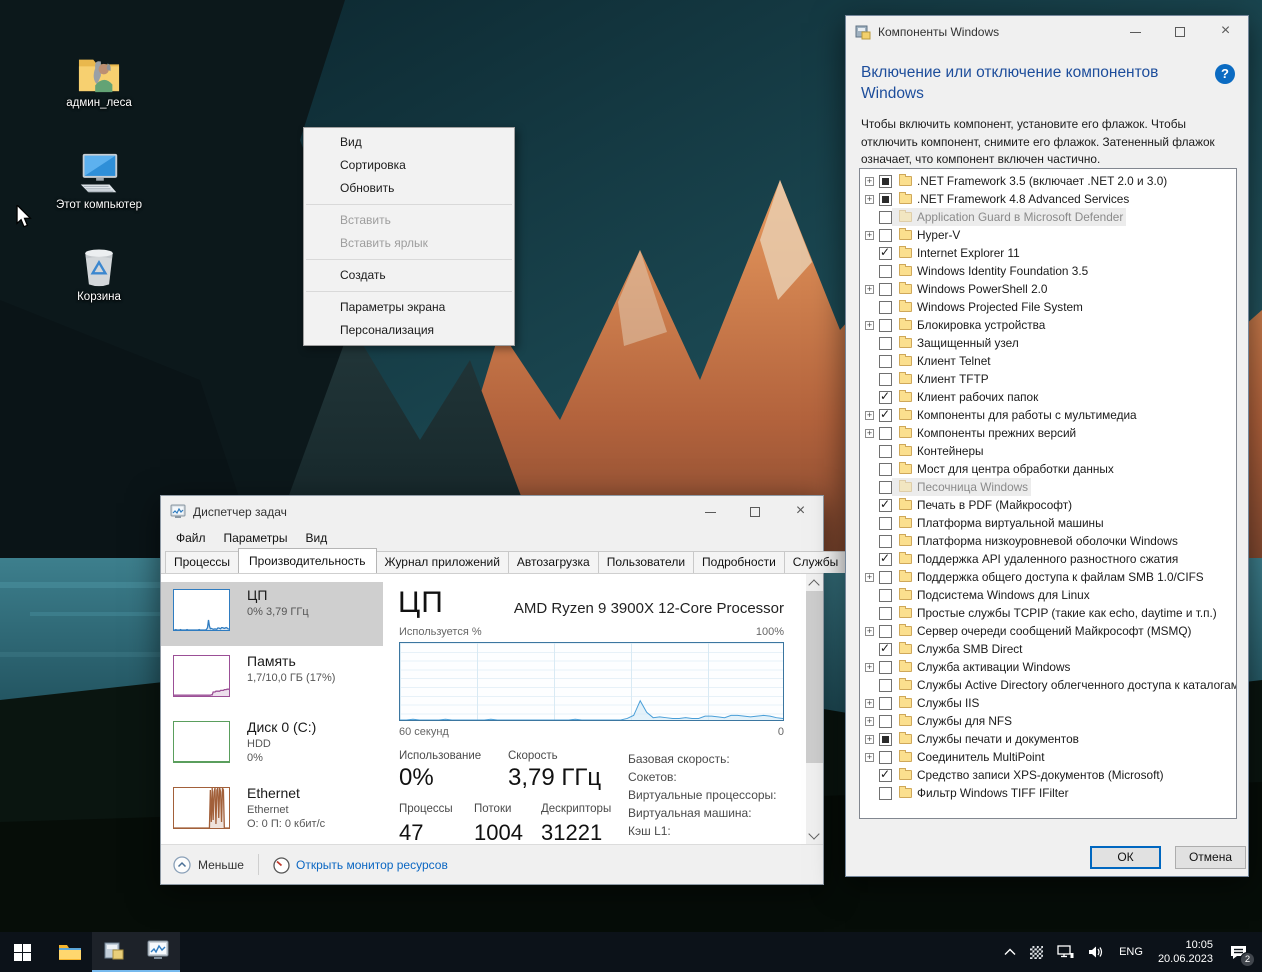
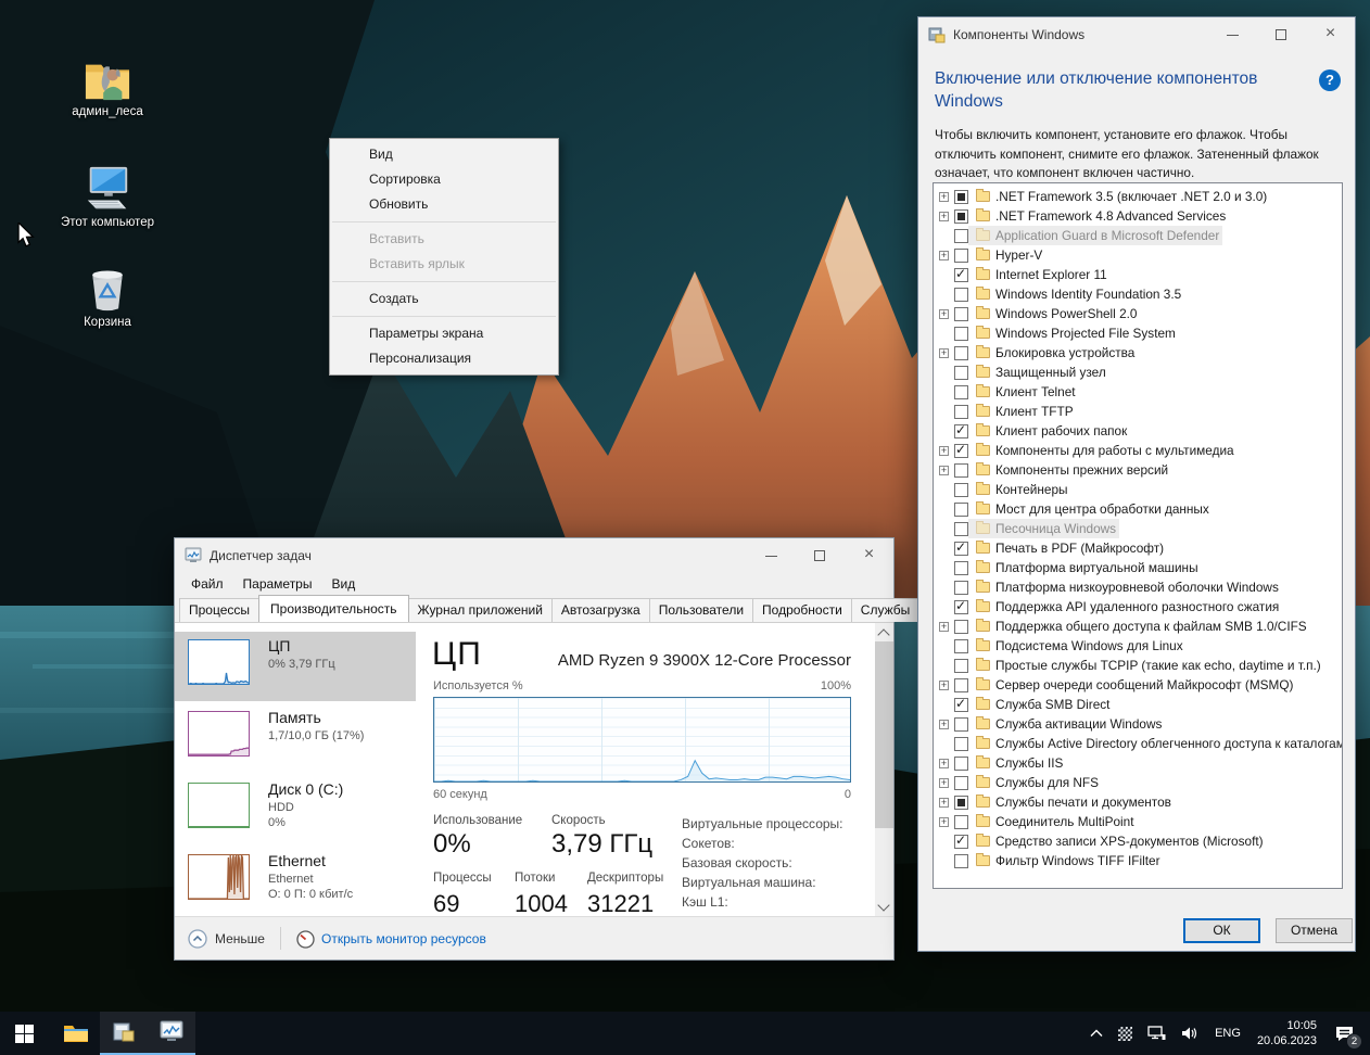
  админ_леса
  Этот компьютер
  Корзина
  Вид
  Сортировка
  Обновить
  Вставить
  Вставить ярлык
  Создать
  Параметры экрана
  Персонализация
  Диспетчер задач
  ×
  Файл
  Параметры
  Вид
  Процессы
  Производительность
  Журнал приложений
  Автозагрузка
  Пользователи
  Подробности
  Службы
  ЦП
  0% 3,79 ГГц
  Память
  1,7/10,0 ГБ (17%)
  Диск 0 (C:)
  HDD
  0%
  Ethernet
  Ethernet
  О: 0 П: 0 кбит/с
  ЦП
  AMD Ryzen 9 3900X 12-Core Processor
  Используется %
  100%
  60 секунд
  0
  Использование
  0%
  Скорость
  3,79 ГГц
  Процессы
- 47
+ 69
  Потоки
  1004
  Дескрипторы
  31221
- Базовая скорость:
+ Виртуальные процессоры:
  Сокетов:
- Виртуальные процессоры:
+ Базовая скорость:
  Виртуальная машина:
  Кэш L1:
  Меньше
  Открыть монитор ресурсов
  Компоненты Windows
  ×
  Включение или отключение компонентов Windows
  ?
  Чтобы включить компонент, установите его флажок. Чтобы отключить компонент, снимите его флажок. Затененный флажок означает, что компонент включен частично.
  +
  .NET Framework 3.5 (включает .NET 2.0 и 3.0)
  +
  .NET Framework 4.8 Advanced Services
  Application Guard в Microsoft Defender
  +
  Hyper-V
  Internet Explorer 11
  Windows Identity Foundation 3.5
  +
  Windows PowerShell 2.0
  Windows Projected File System
  +
  Блокировка устройства
  Защищенный узел
  Клиент Telnet
  Клиент TFTP
  Клиент рабочих папок
  +
  Компоненты для работы с мультимедиа
  +
  Компоненты прежних версий
  Контейнеры
  Мост для центра обработки данных
  Песочница Windows
  Печать в PDF (Майкрософт)
  Платформа виртуальной машины
  Платформа низкоуровневой оболочки Windows
  Поддержка API удаленного разностного сжатия
  +
  Поддержка общего доступа к файлам SMB 1.0/CIFS
  Подсистема Windows для Linux
  Простые службы TCPIP (такие как echo, daytime и т.п.)
  +
  Сервер очереди сообщений Майкрософт (MSMQ)
  Служба SMB Direct
  +
  Служба активации Windows
  Службы Active Directory облегченного доступа к каталогам
  +
  Службы IIS
  +
  Службы для NFS
  +
  Службы печати и документов
  +
  Соединитель MultiPoint
  Средство записи XPS-документов (Microsoft)
  Фильтр Windows TIFF IFilter
  ОК
  Отмена
  ENG
  10:05
  20.06.2023
  2
